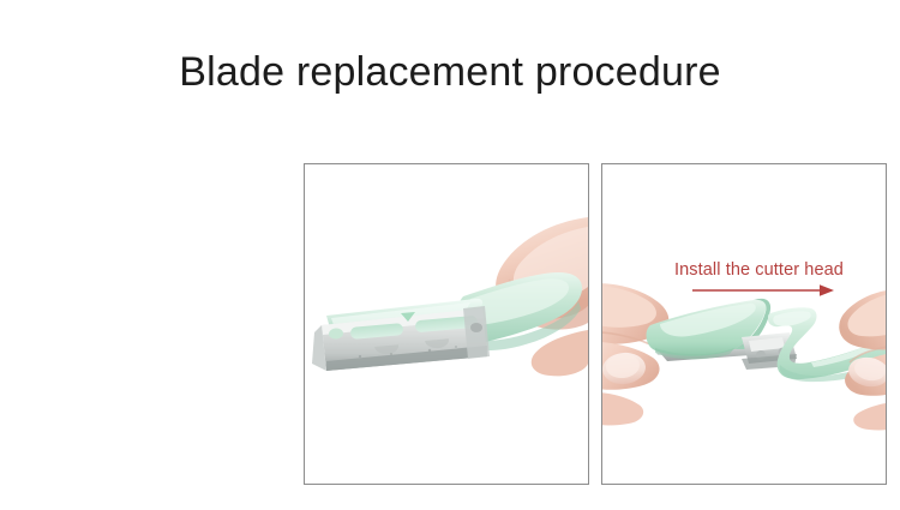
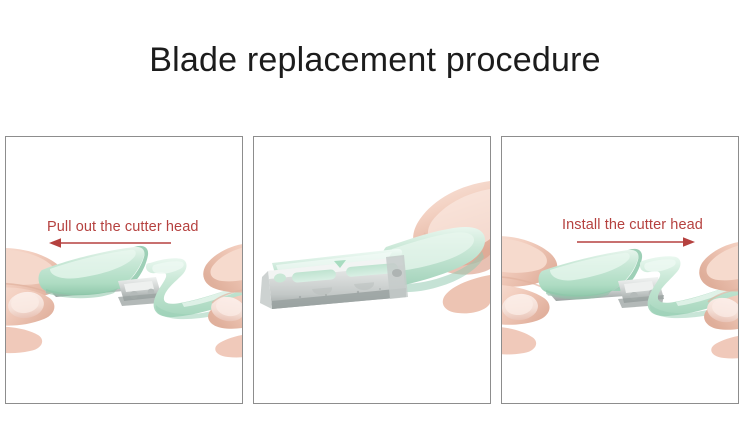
  Blade replacement procedure
+ Pull out the cutter head
  Install the cutter head
